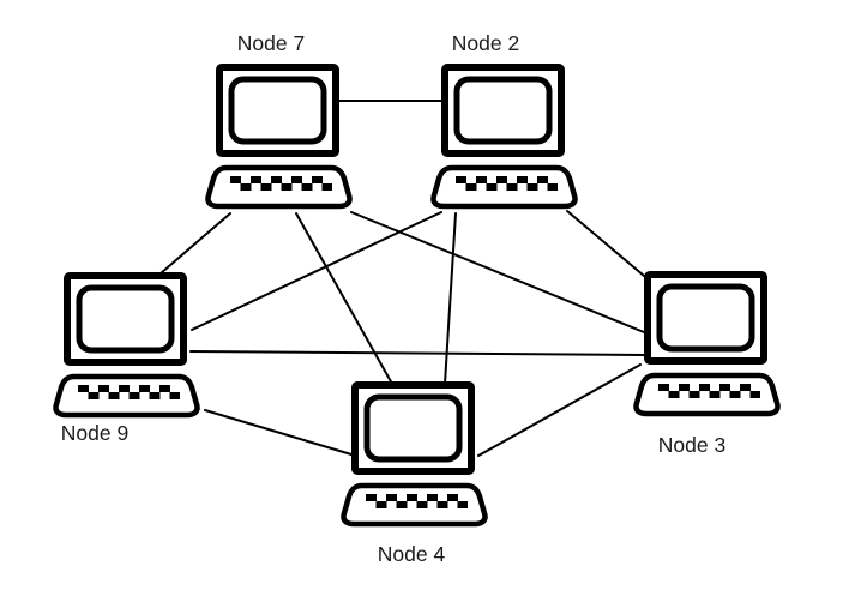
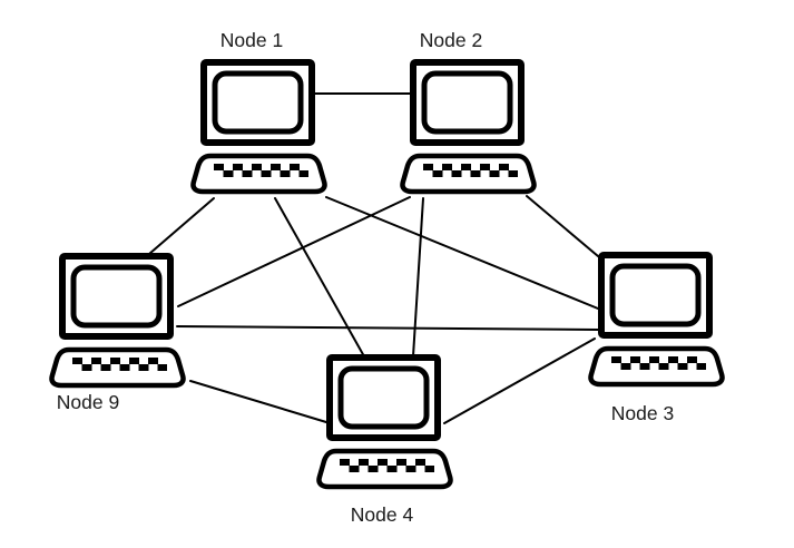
- Node 7
+ Node 1
  Node 2
  Node 3
  Node 4
  Node 9
